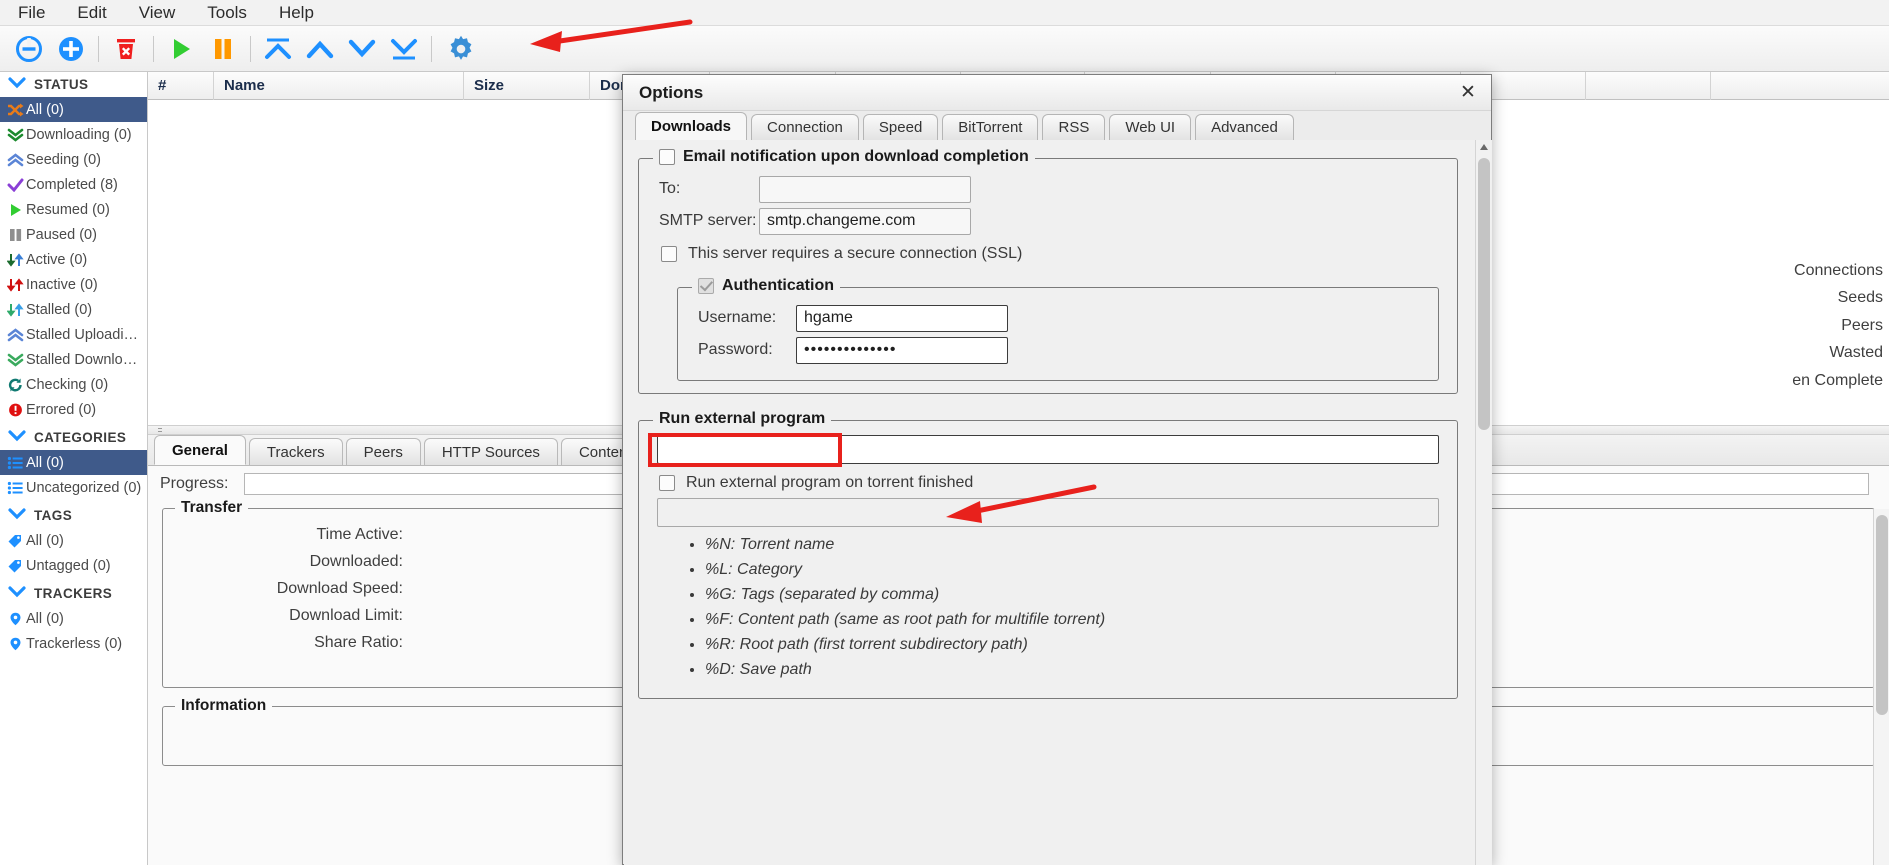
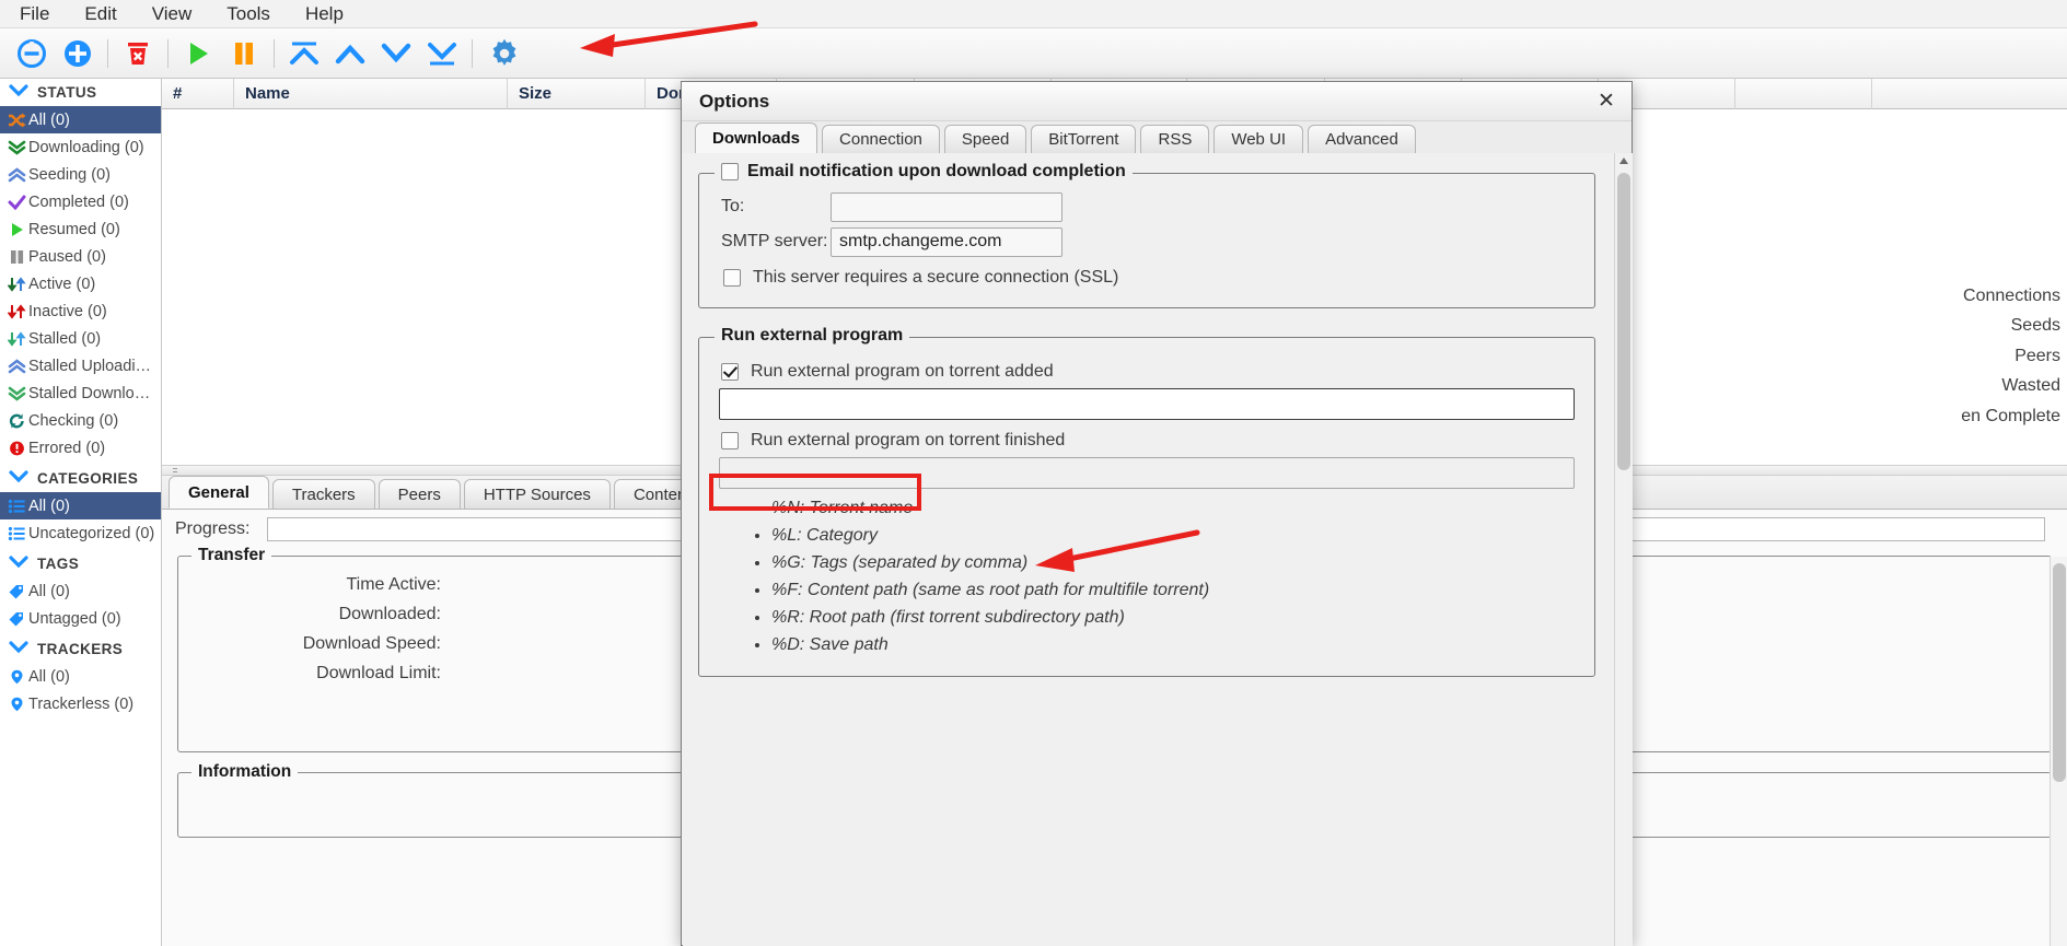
  File
  Edit
  View
  Tools
  Help
  STATUS
  All (0)
  Downloading (0)
  Seeding (0)
- Completed (8)
+ Completed (0)
  Resumed (0)
  Paused (0)
  Active (0)
  Inactive (0)
  Stalled (0)
  Stalled Uploadi…
  Stalled Downlo…
  Checking (0)
  Errored (0)
  CATEGORIES
  All (0)
  Uncategorized (0)
  TAGS
  All (0)
  Untagged (0)
  TRACKERS
  All (0)
  Trackerless (0)
  #
  Name
  Size
  General
  Trackers
  Peers
  HTTP Sources
  Conte
  Progress:
  Transfer
  Time Active:
  Downloaded:
  Download Speed:
  Download Limit:
- Share Ratio:
  Information
  Connections
  Seeds
  Peers
  Wasted
  en Complete
  Options
  ✕
  Downloads
  Connection
  Speed
  BitTorrent
  RSS
  Web UI
  Advanced
  Email notification upon download completion
  To:
  SMTP server:
  smtp.changeme.com
  This server requires a secure connection (SSL)
- Authentication
- Username:
- hgame
- Password:
- ••••••••••••••
  Run external program
+ Run external program on torrent added
  Run external program on torrent finished
  %N: Torrent name
  %L: Category
  %G: Tags (separated by comma)
  %F: Content path (same as root path for multifile torrent)
  %R: Root path (first torrent subdirectory path)
  %D: Save path
